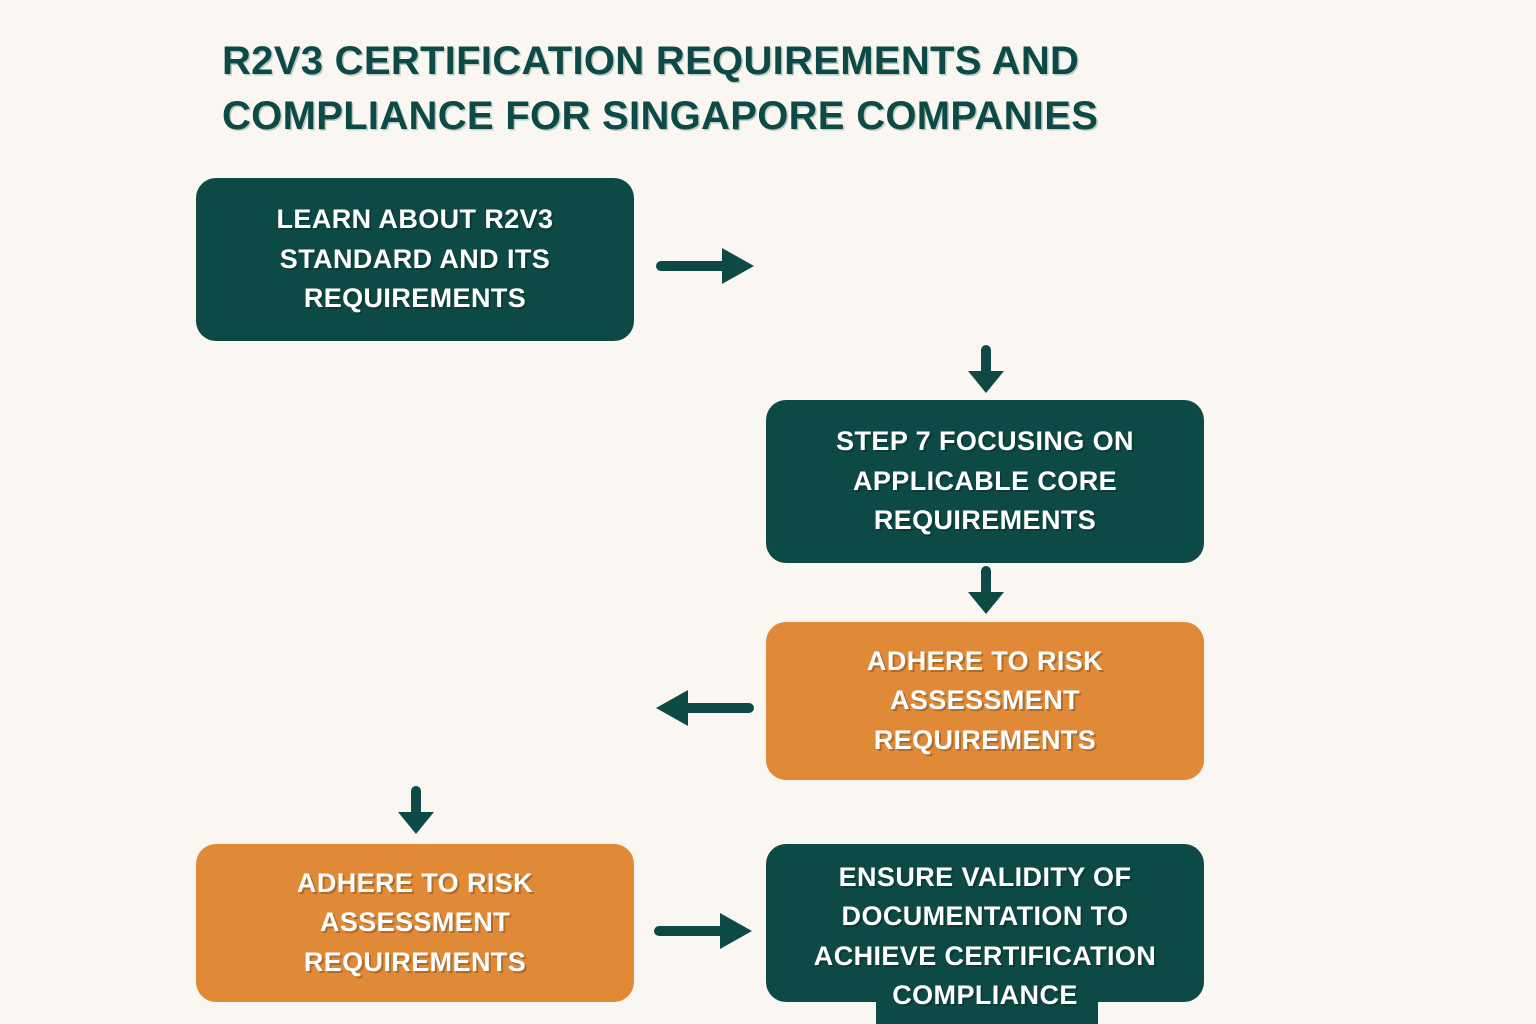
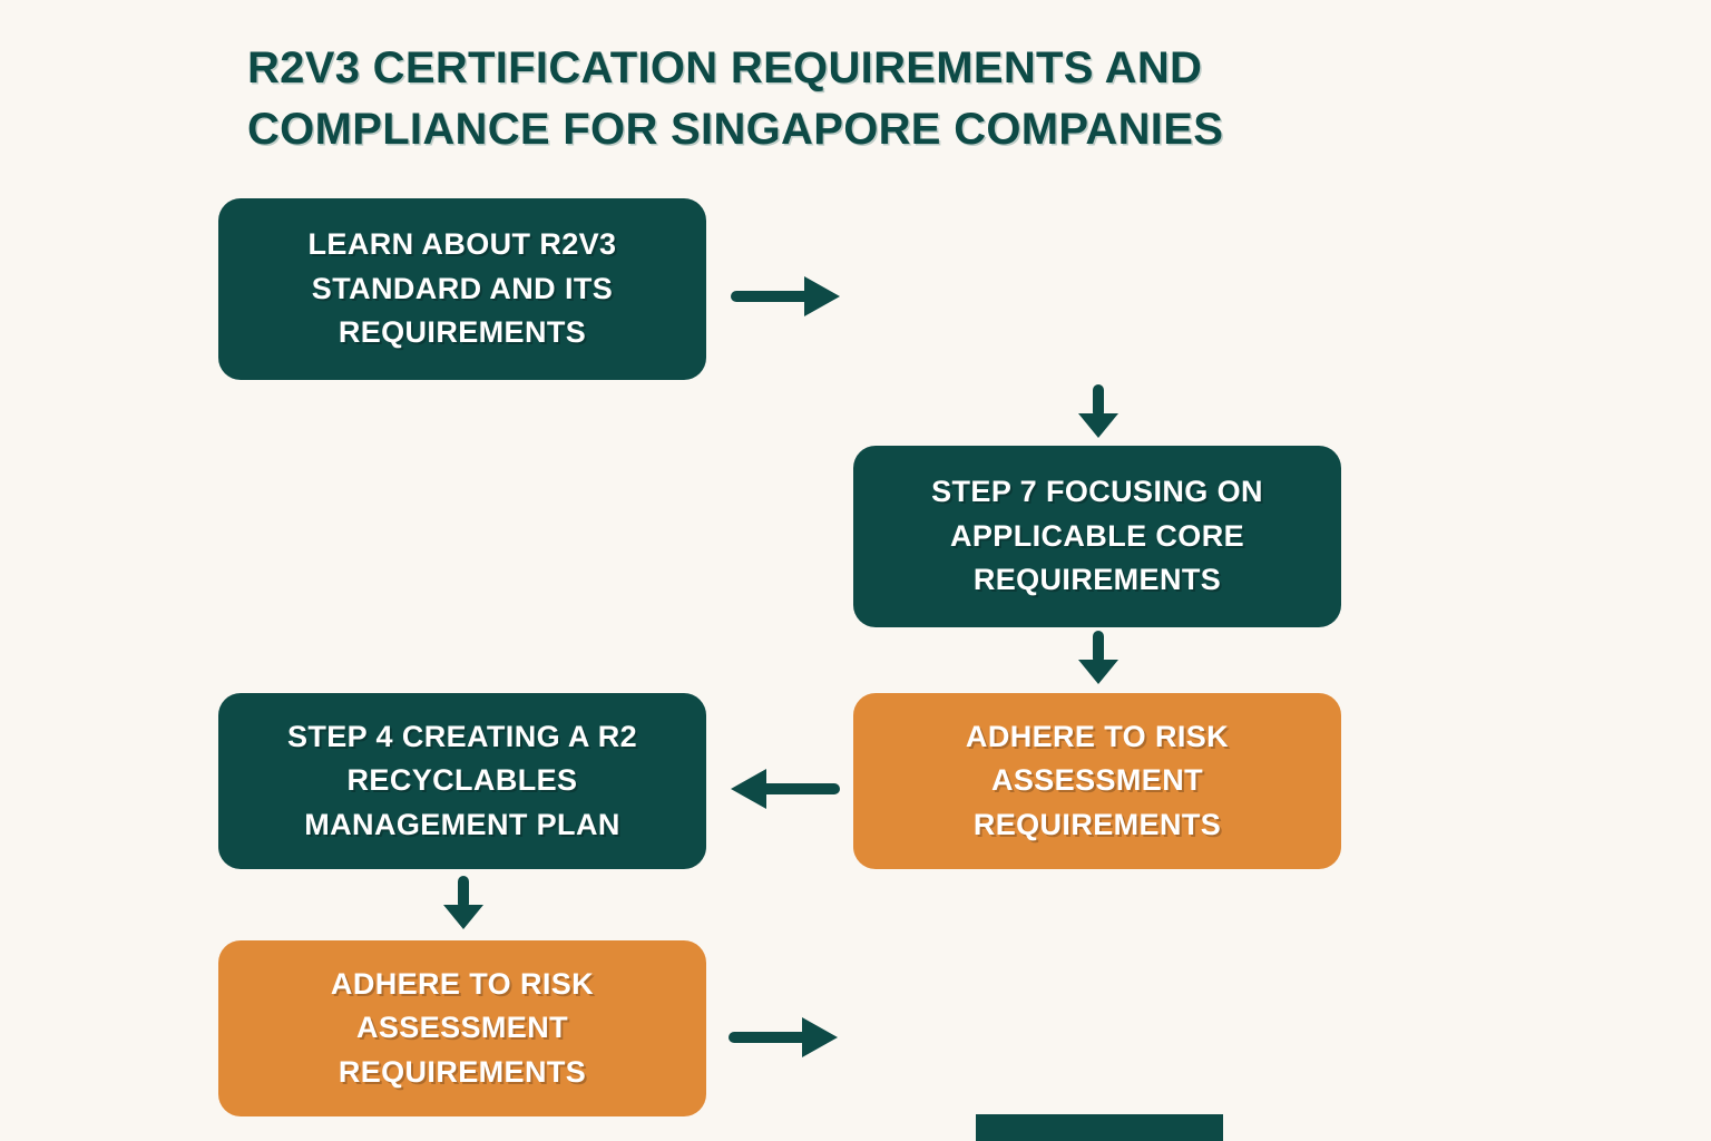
  R2V3 CERTIFICATION REQUIREMENTS AND COMPLIANCE FOR SINGAPORE COMPANIES
  LEARN ABOUT R2V3 STANDARD AND ITS REQUIREMENTS
  STEP 7 FOCUSING ON APPLICABLE CORE REQUIREMENTS
  ADHERE TO RISK ASSESSMENT REQUIREMENTS
+ STEP 4 CREATING A R2 RECYCLABLES MANAGEMENT PLAN
  ADHERE TO RISK ASSESSMENT REQUIREMENTS
- ENSURE VALIDITY OF DOCUMENTATION TO ACHIEVE CERTIFICATION COMPLIANCE
